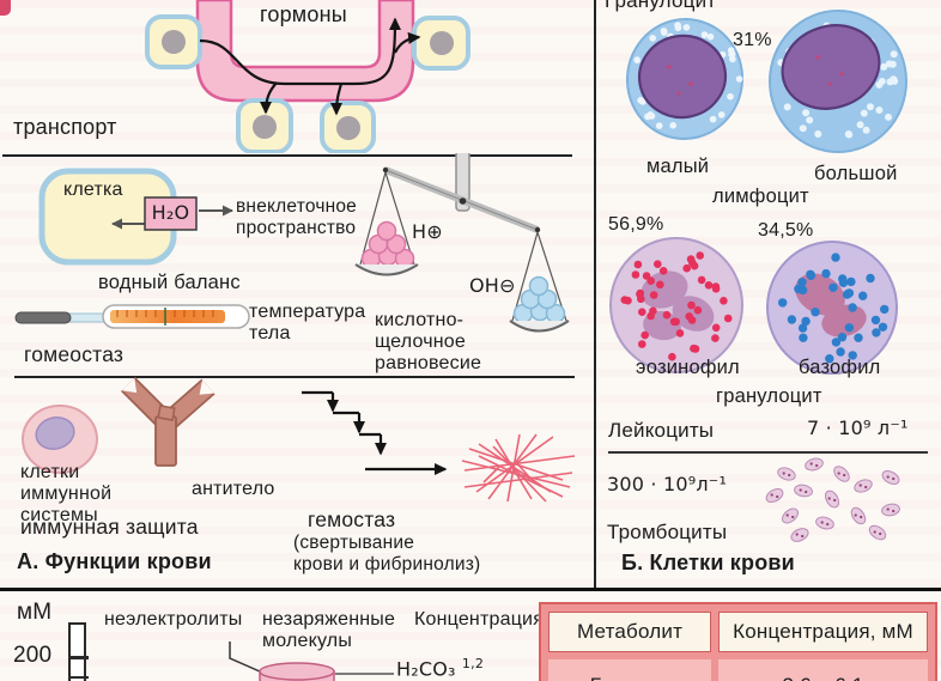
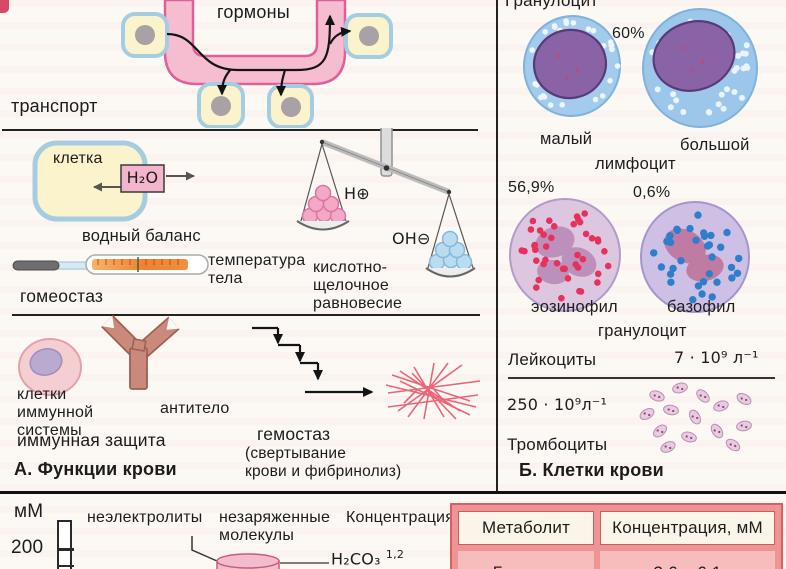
  гормоны
  транспорт
  клетка
  H₂O
- внеклеточное
- пространство
  водный баланс
  H⊕
  OH⊖
  температура
  тела
  кислотно-
  щелочное
  равновесие
  гомеостаз
  клетки
  иммунной
  системы
  антитело
  иммунная защита
  гемостаз
  (свертывание
  крови и фибринолиз)
  А. Функции крови
  Гранулоцит
- 31%
+ 60%
  малый
  большой
  лимфоцит
  56,9%
- 34,5%
+ 0,6%
  эозинофил
  базофил
  гранулоцит
  Лейкоциты
  7 · 10⁹ л⁻¹
- 300 · 10⁹л⁻¹
+ 250 · 10⁹л⁻¹
  Тромбоциты
  Б. Клетки крови
  мМ
  200
  неэлектролиты
  незаряженные
  молекулы
  Концентраци
  H₂CO₃ 1,2
  Метаболит
  Концентрация, мМ
